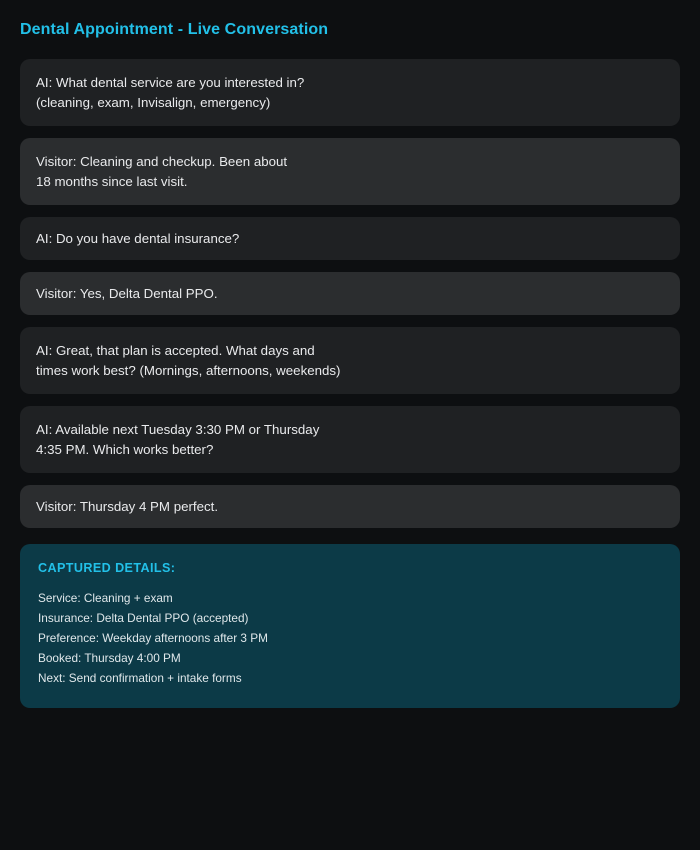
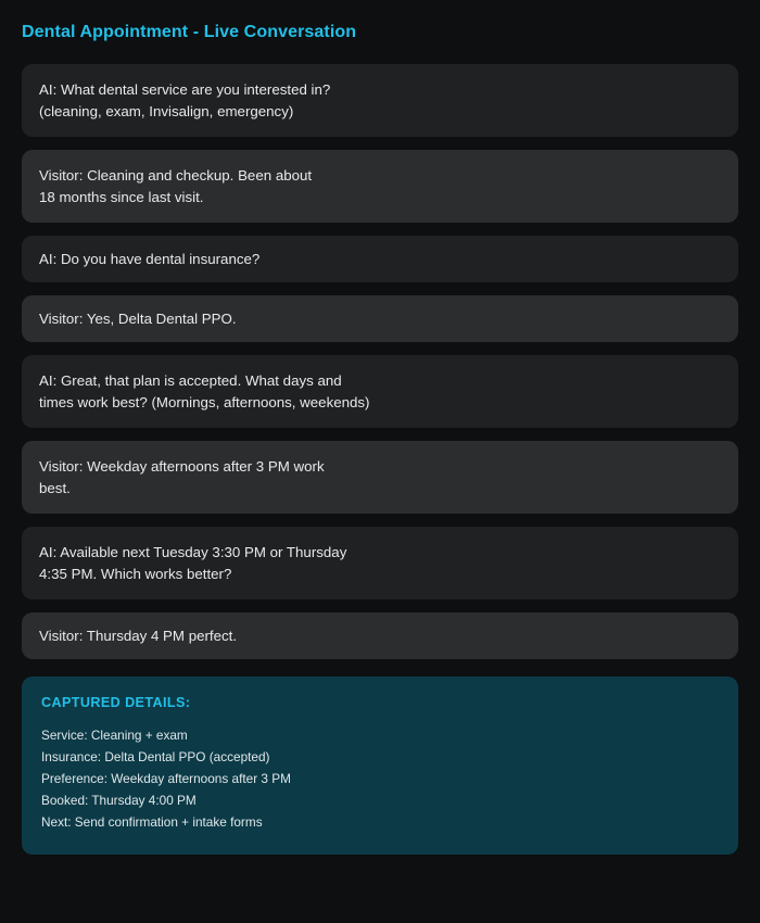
  Dental Appointment - Live Conversation
  AI: What dental service are you interested in?
  (cleaning, exam, Invisalign, emergency)
  Visitor: Cleaning and checkup. Been about
  18 months since last visit.
  AI: Do you have dental insurance?
  Visitor: Yes, Delta Dental PPO.
  AI: Great, that plan is accepted. What days and
  times work best? (Mornings, afternoons, weekends)
+ Visitor: Weekday afternoons after 3 PM work
+ best.
  AI: Available next Tuesday 3:30 PM or Thursday
  4:35 PM. Which works better?
  Visitor: Thursday 4 PM perfect.
  CAPTURED DETAILS:
  Service: Cleaning + exam
  Insurance: Delta Dental PPO (accepted)
  Preference: Weekday afternoons after 3 PM
  Booked: Thursday 4:00 PM
  Next: Send confirmation + intake forms
